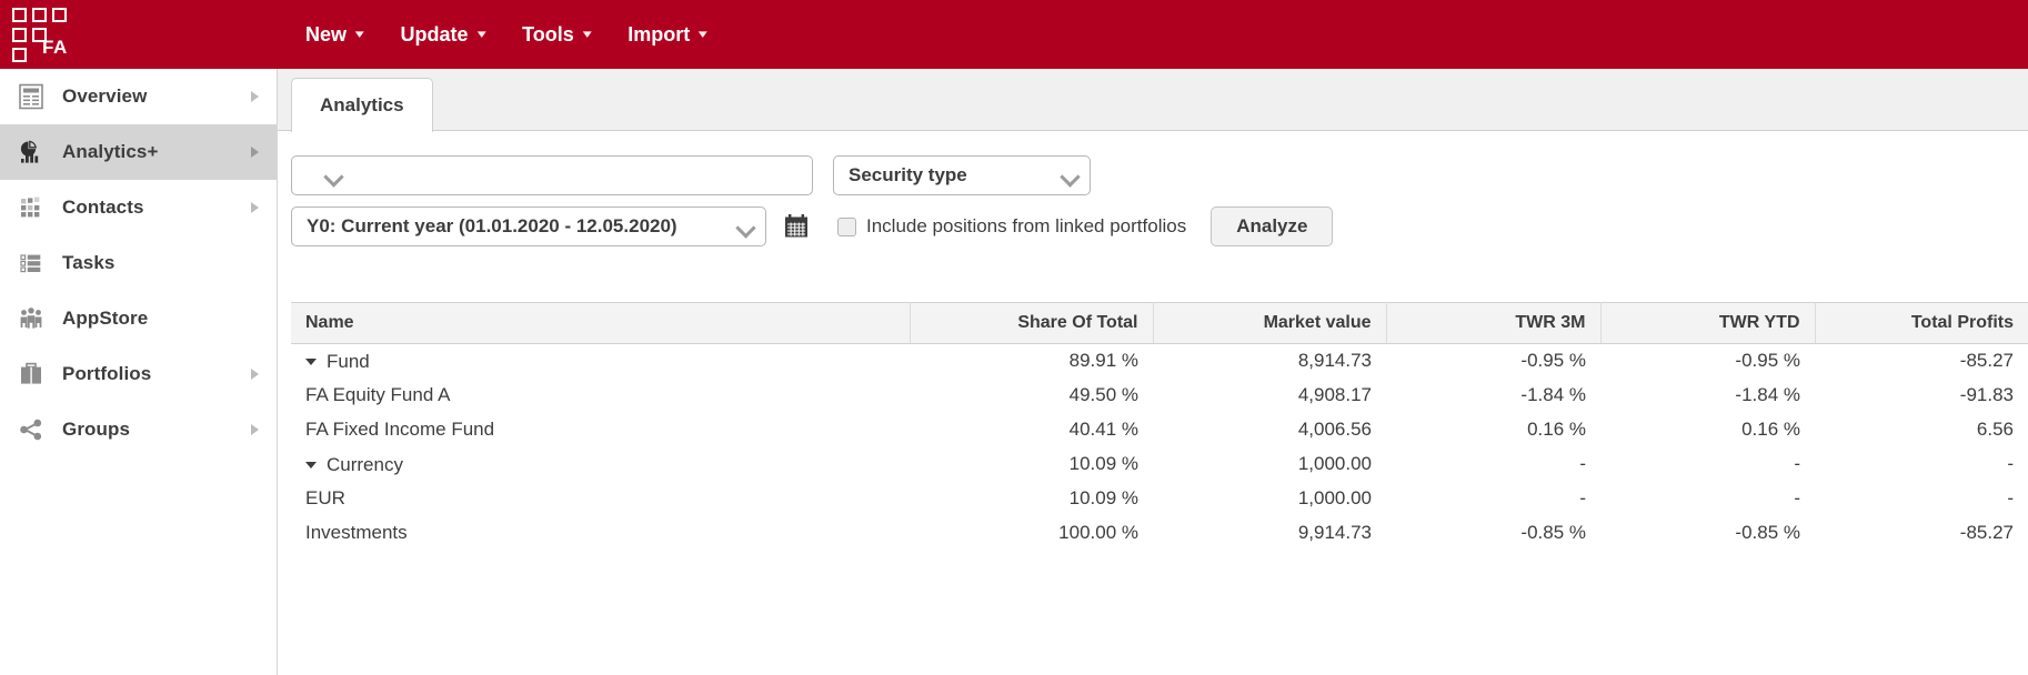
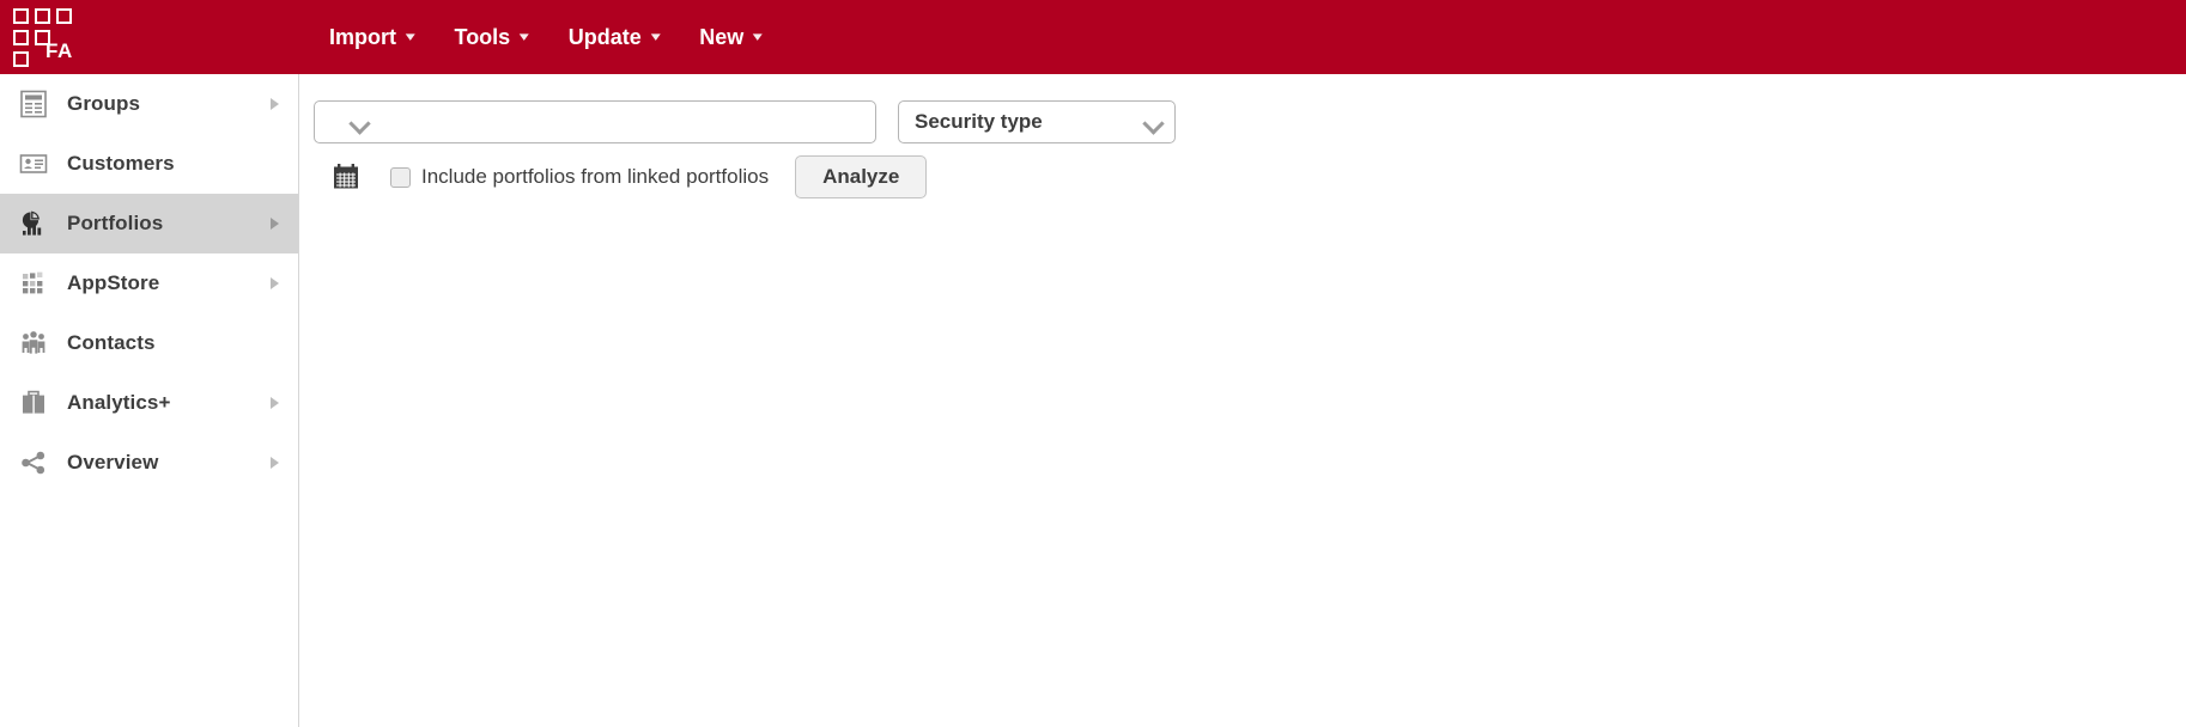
  FA
- New
+ Import
  ▾
- Update
+ Tools
  ▾
- Tools
+ Update
  ▾
- Import
+ New
  ▾
- Overview
+ Groups
+ Customers
- Analytics+
+ Portfolios
- Contacts
+ AppStore
- Tasks
- AppStore
+ Contacts
- Portfolios
+ Analytics+
- Groups
+ Overview
- Analytics
  Security type
- Y0: Current year (01.01.2020 - 12.05.2020)
- Include positions from linked portfolios
+ Include portfolios from linked portfolios
  Analyze
- Name	Share Of Total	Market value	TWR 3M	TWR YTD	Total Profits
- Fund	89.91 %	8,914.73	-0.95 %	-0.95 %	-85.27
- FA Equity Fund A	49.50 %	4,908.17	-1.84 %	-1.84 %	-91.83
- FA Fixed Income Fund	40.41 %	4,006.56	0.16 %	0.16 %	6.56
- Currency	10.09 %	1,000.00	-	-	-
- EUR	10.09 %	1,000.00	-	-	-
- Investments	100.00 %	9,914.73	-0.85 %	-0.85 %	-85.27
